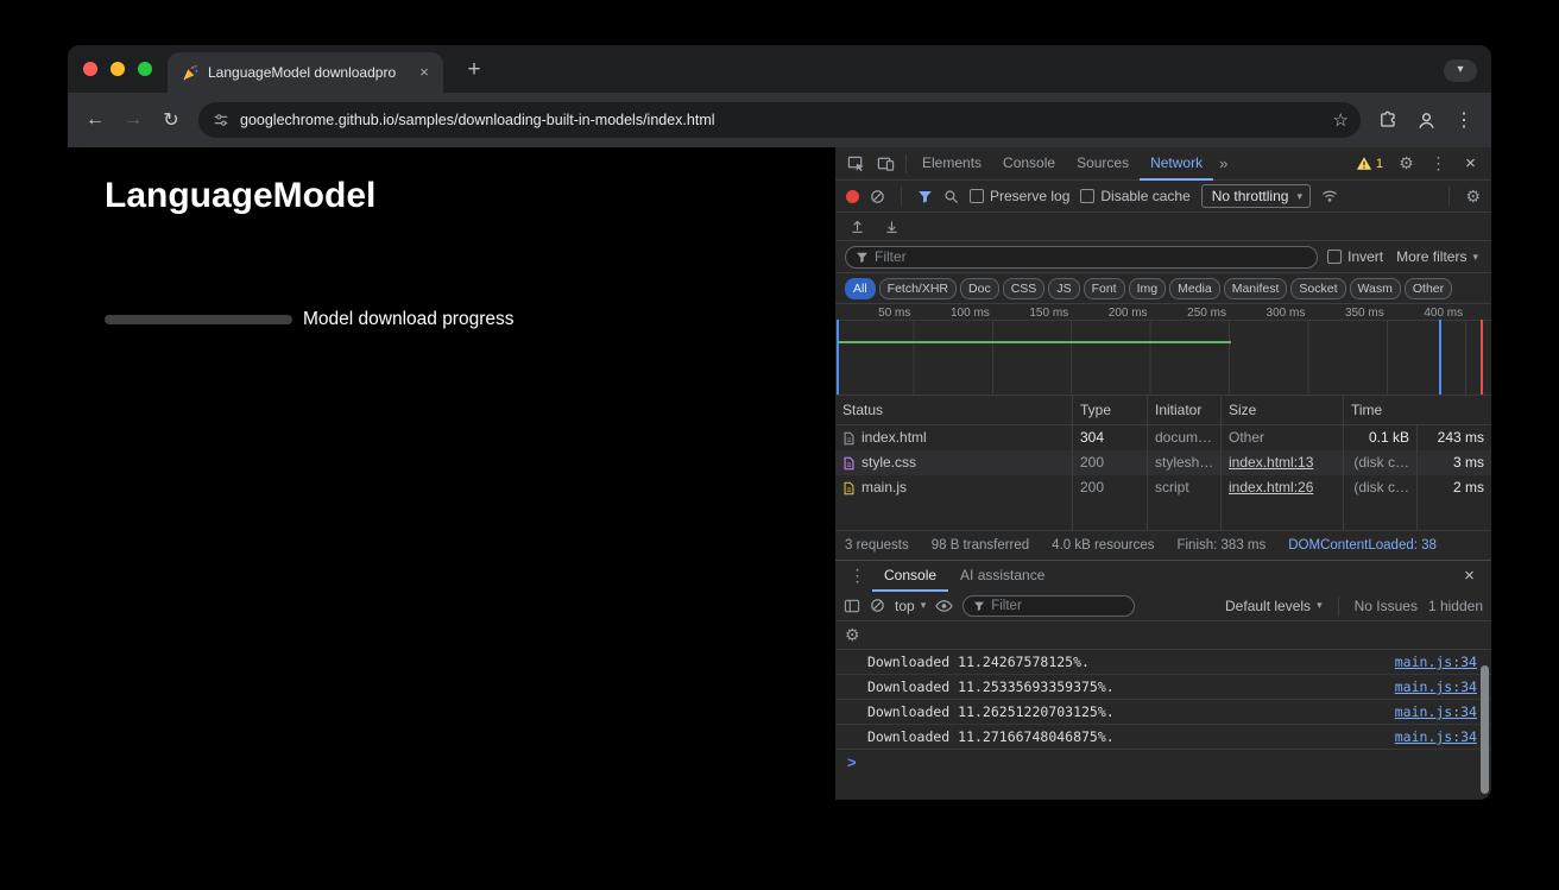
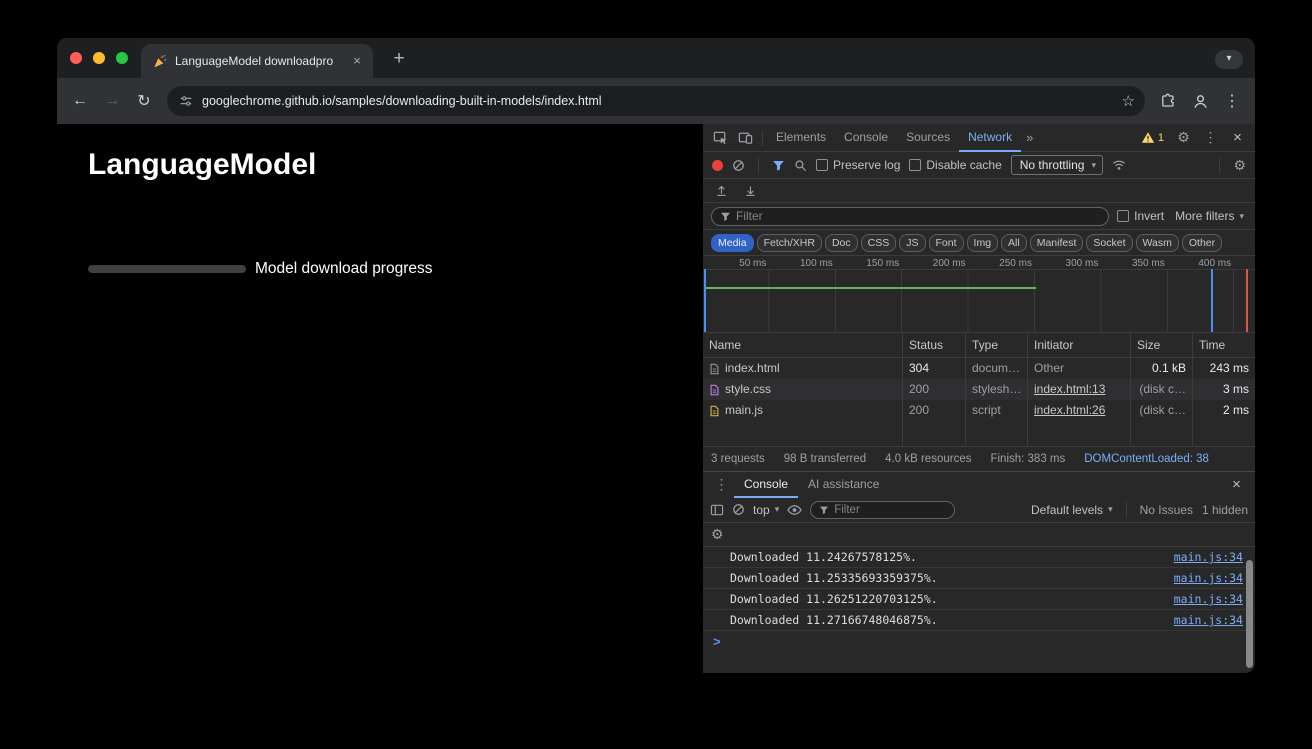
  LanguageModel downloadpro
  ×
  +
  ▾
  ←
  →
  ↻
  googlechrome.github.io/samples/downloading-built-in-models/index.html
  ☆
  ⋮
  LanguageModel
  Model download progress
  Elements
  Console
  Sources
  Network
  »
  1
  ⚙
  ⋮
  ×
  Preserve log
  Disable cache
  No throttling
  ▾
  ⚙
  Filter
  Invert
  More filters
  ▾
- All
+ Media
  Fetch/XHR
  Doc
  CSS
  JS
  Font
  Img
- Media
+ All
  Manifest
  Socket
  Wasm
  Other
  50 ms
  100 ms
  150 ms
  200 ms
  250 ms
  300 ms
  350 ms
  400 ms
+ Name
  Status
  Type
  Initiator
  Size
  Time
  index.html
  304
  docum…
  Other
  0.1 kB
  243 ms
  style.css
  200
  stylesh…
  index.html:13
  (disk c…
  3 ms
  main.js
  200
  script
  index.html:26
  (disk c…
  2 ms
  3 requests
  98 B transferred
  4.0 kB resources
  Finish: 383 ms
  DOMContentLoaded: 38
  ⋮
  Console
  AI assistance
  ×
  top
  ▾
  Filter
  Default levels
  ▾
  No Issues
  1 hidden
  ⚙
  Downloaded 11.24267578125%.
  main.js:34
  Downloaded 11.25335693359375%.
  main.js:34
  Downloaded 11.26251220703125%.
  main.js:34
  Downloaded 11.27166748046875%.
  main.js:34
  >
